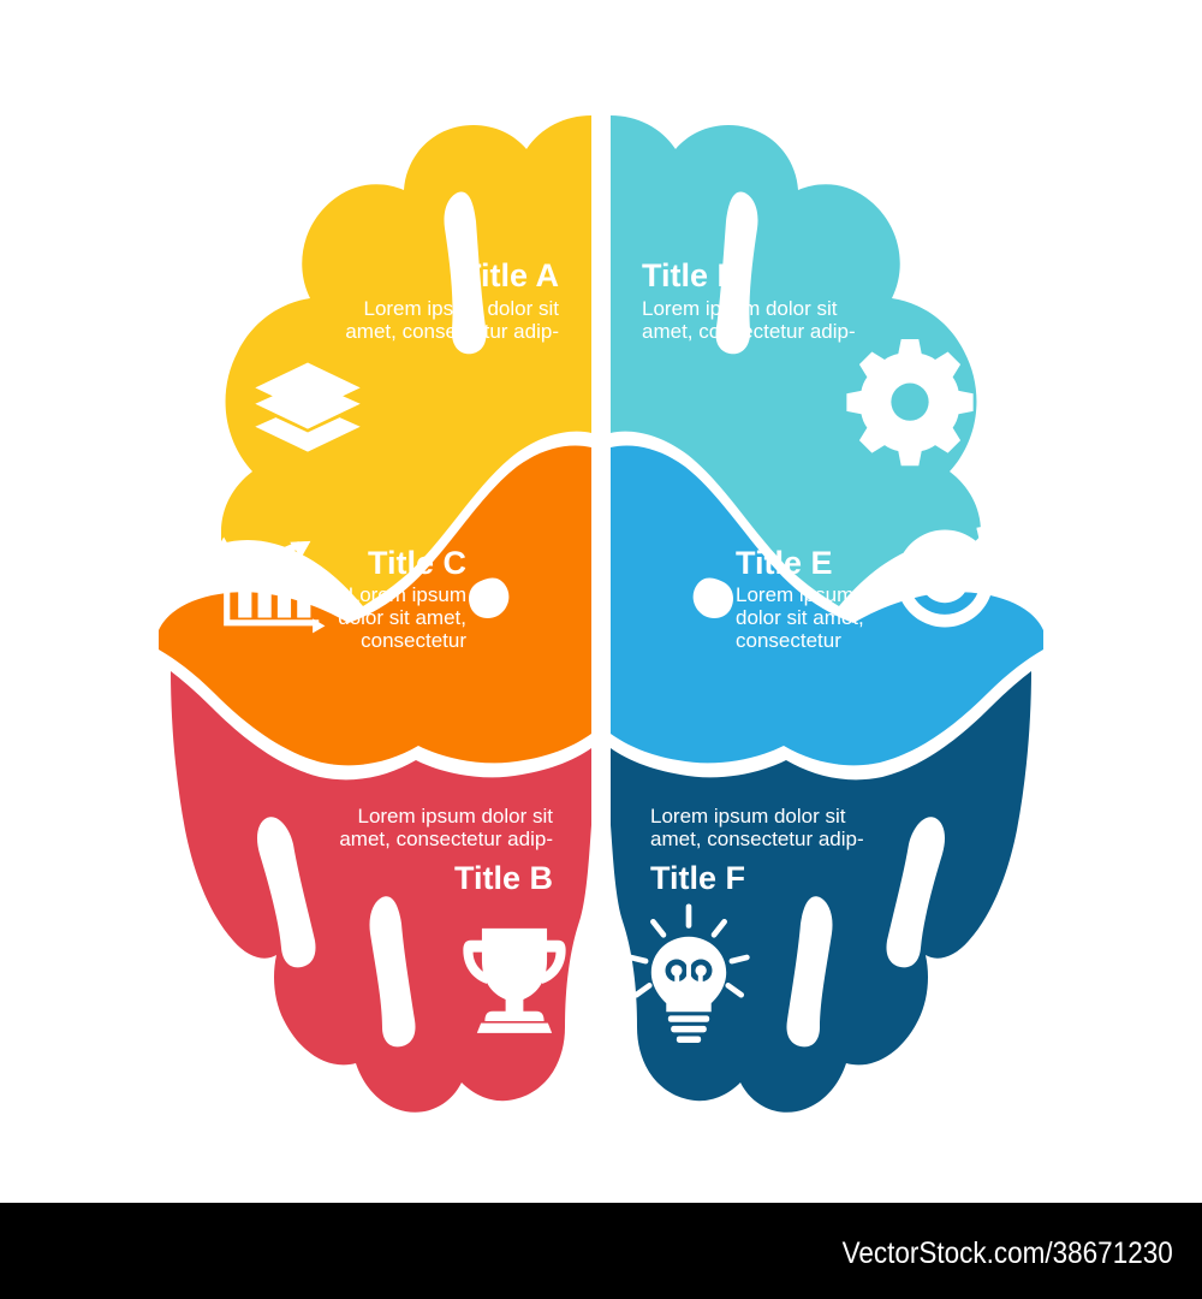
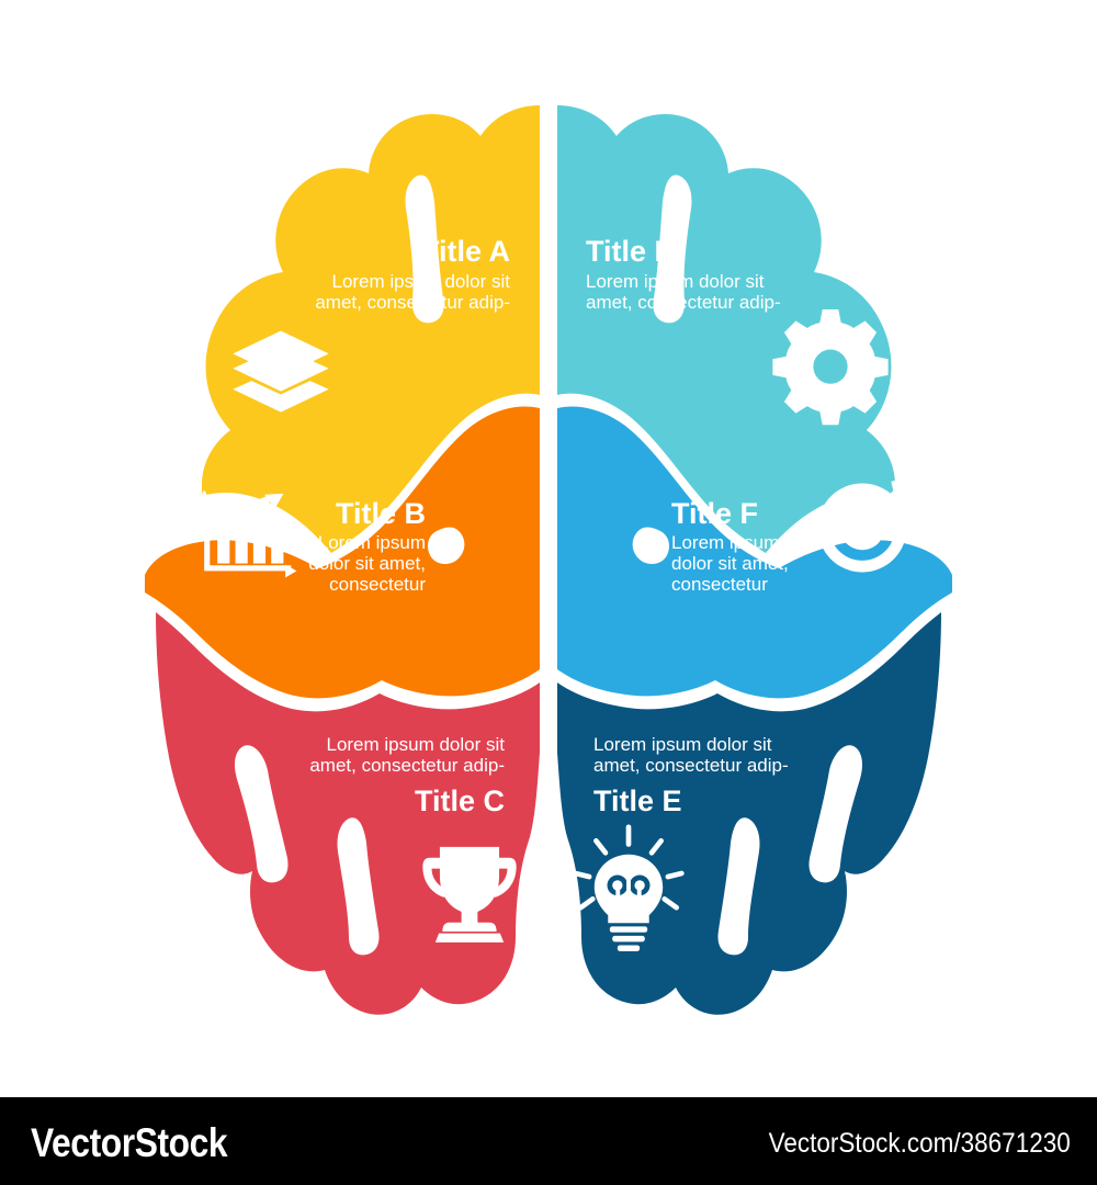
  Title A
  Lorem ipsum dolor sit
  amet, consectetur adip-
- Title C
+ Title B
  Lorem ipsum
  dolor sit amet,
  consectetur
  Lorem ipsum dolor sit
  amet, consectetur adip-
- Title B
+ Title C
  Title D
  Lorem ipsum dolor sit
  amet, consectetur adip-
- Title E
+ Title F
  Lorem ipsum
  dolor sit amet,
  consectetur
  Lorem ipsum dolor sit
  amet, consectetur adip-
- Title F
+ Title E
+ VectorStock
  VectorStock.com/38671230
